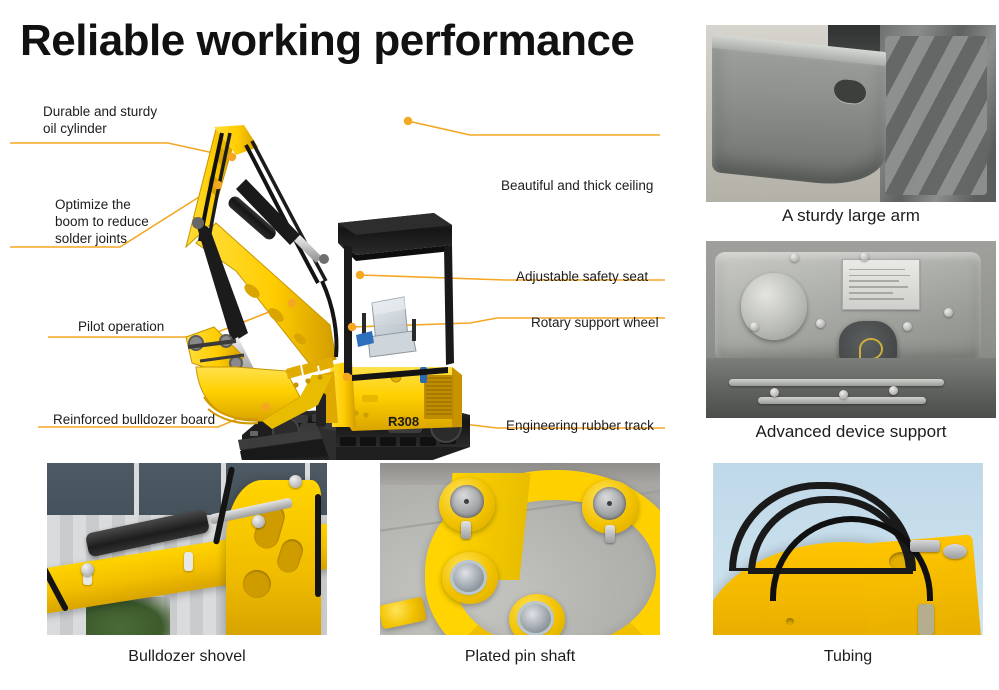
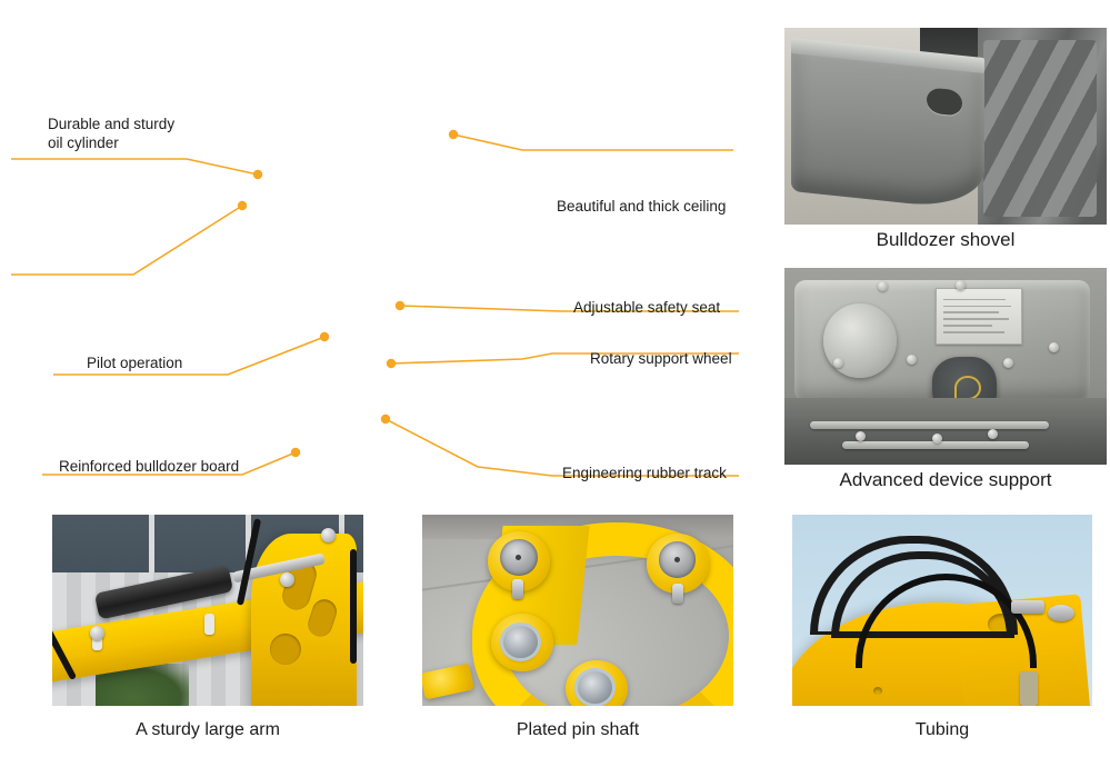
- Reliable working performance
- R308
  Durable and sturdy
  oil cylinder
- Optimize the
- boom to reduce
- solder joints
  Pilot operation
  Reinforced bulldozer board
  Beautiful and thick ceiling
  Adjustable safety seat
  Rotary support wheel
  Engineering rubber track
- A sturdy large arm
+ Bulldozer shovel
  Advanced device support
- Bulldozer shovel
+ A sturdy large arm
  Plated pin shaft
  Tubing
